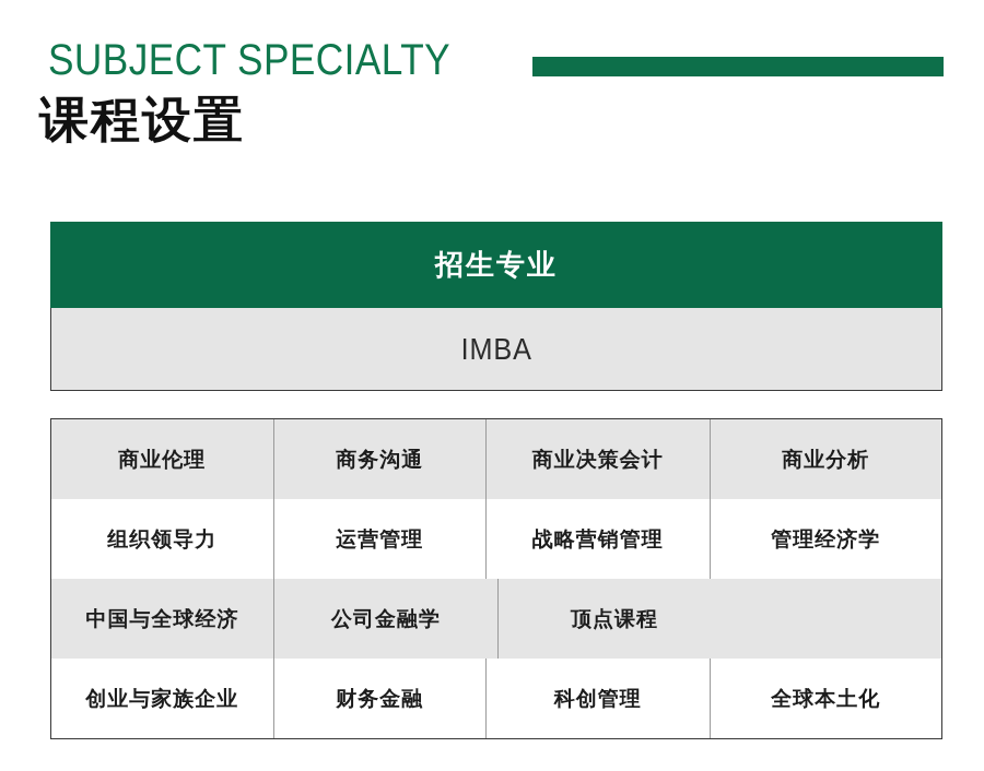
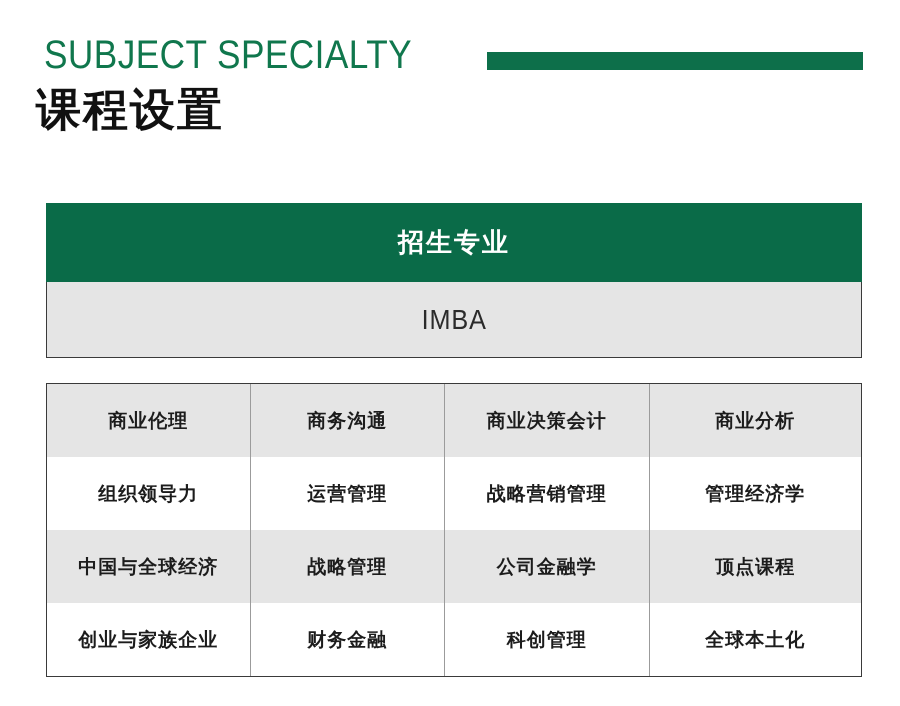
  SUBJECT SPECIALTY
  课程设置
  招生专业
  IMBA
  商业伦理
  商务沟通
  商业决策会计
  商业分析
  组织领导力
  运营管理
  战略营销管理
  管理经济学
  中国与全球经济
+ 战略管理
  公司金融学
  顶点课程
  创业与家族企业
  财务金融
  科创管理
  全球本土化
